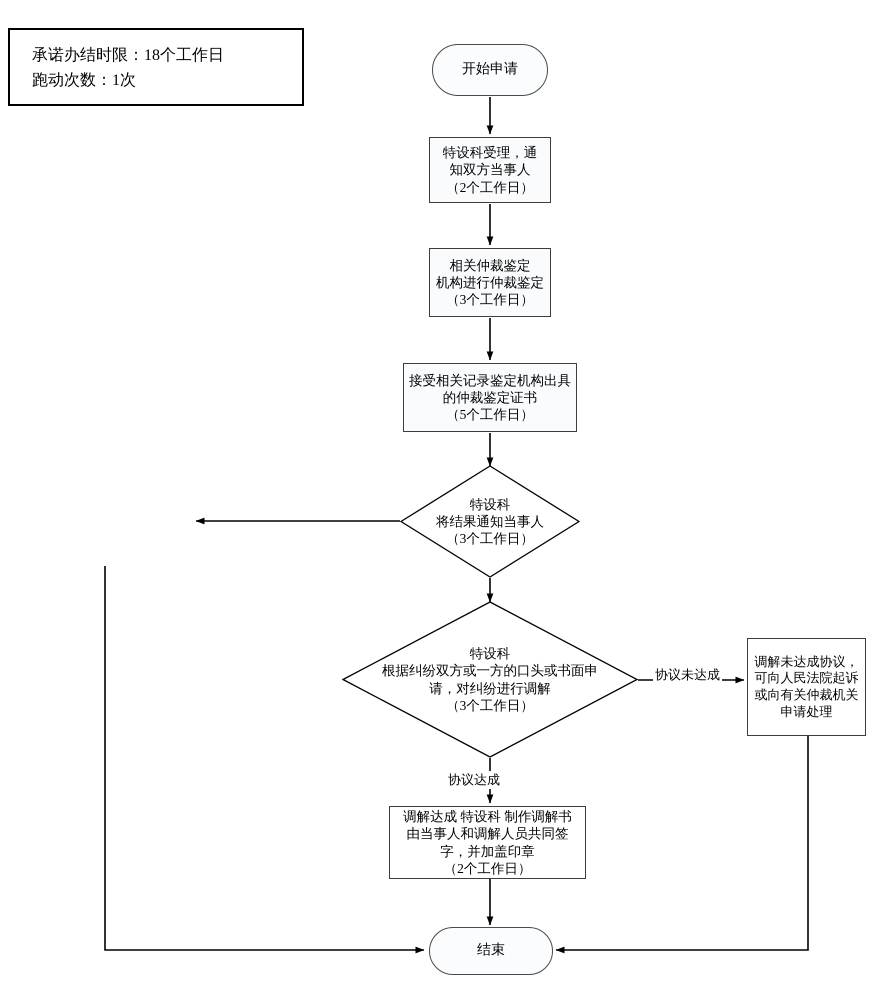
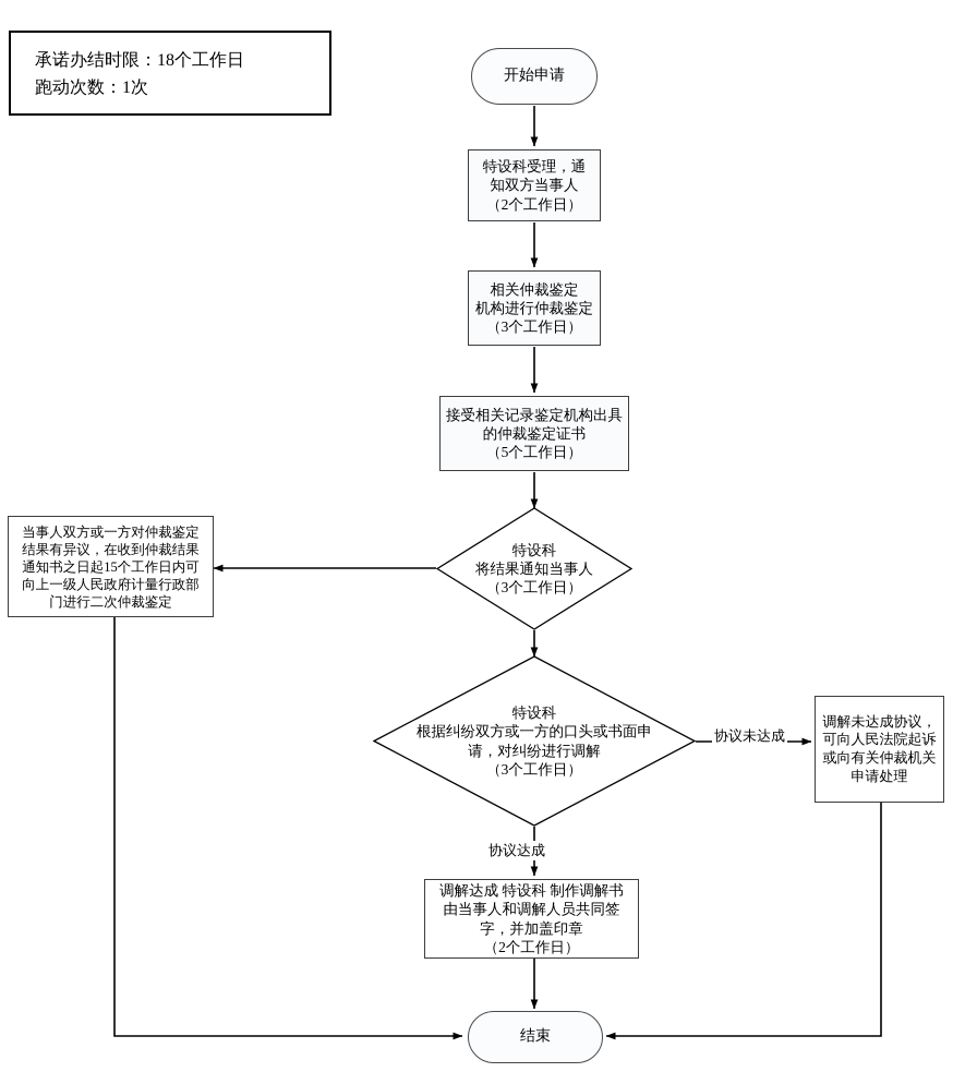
  承诺办结时限：18个工作日
  跑动次数：1次
  开始申请
  特设科受理，通
  知双方当事人
  （2个工作日）
  相关仲裁鉴定
  机构进行仲裁鉴定
  （3个工作日）
  接受相关记录鉴定机构出具
  的仲裁鉴定证书
  （5个工作日）
  特设科
  将结果通知当事人
  （3个工作日）
+ 当事人双方或一方对仲裁鉴定
+ 结果有异议，在收到仲裁结果
+ 通知书之日起15个工作日内可
+ 向上一级人民政府计量行政部
+ 门进行二次仲裁鉴定
  特设科
  根据纠纷双方或一方的口头或书面申
  请，对纠纷进行调解
  （3个工作日）
  调解未达成协议，
  可向人民法院起诉
  或向有关仲裁机关
  申请处理
  调解达成 特设科 制作调解书
  由当事人和调解人员共同签
  字，并加盖印章
  （2个工作日）
  结束
  协议未达成
  协议达成
